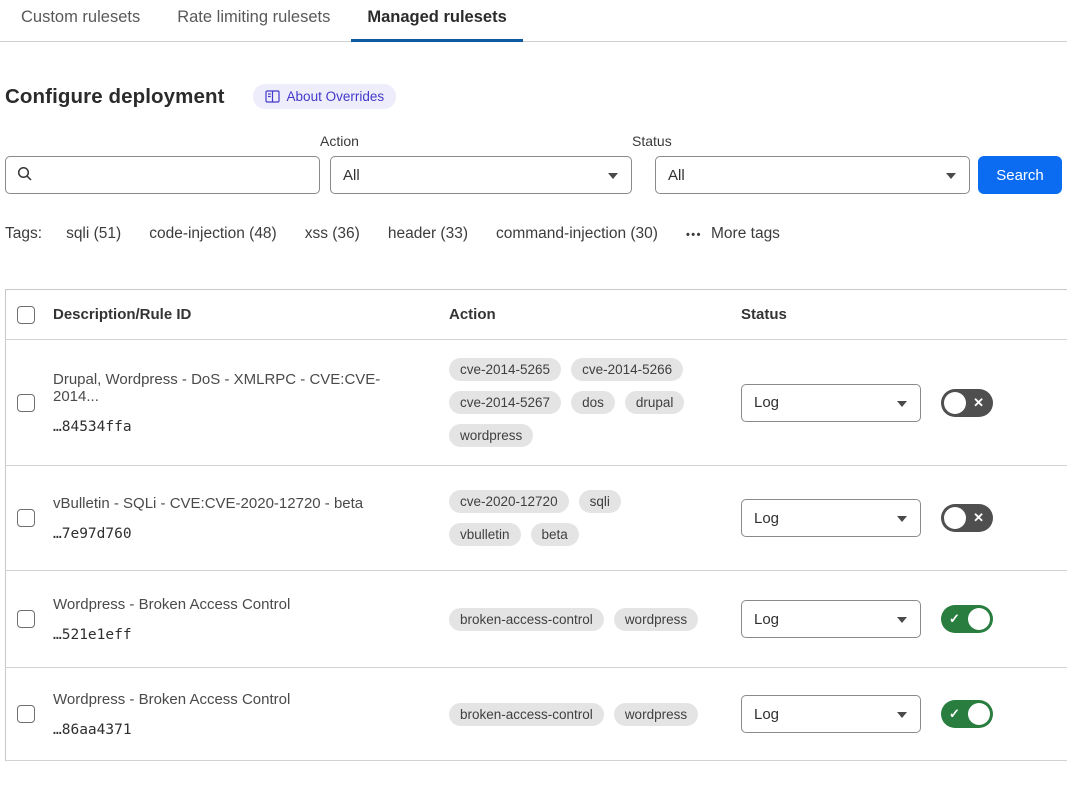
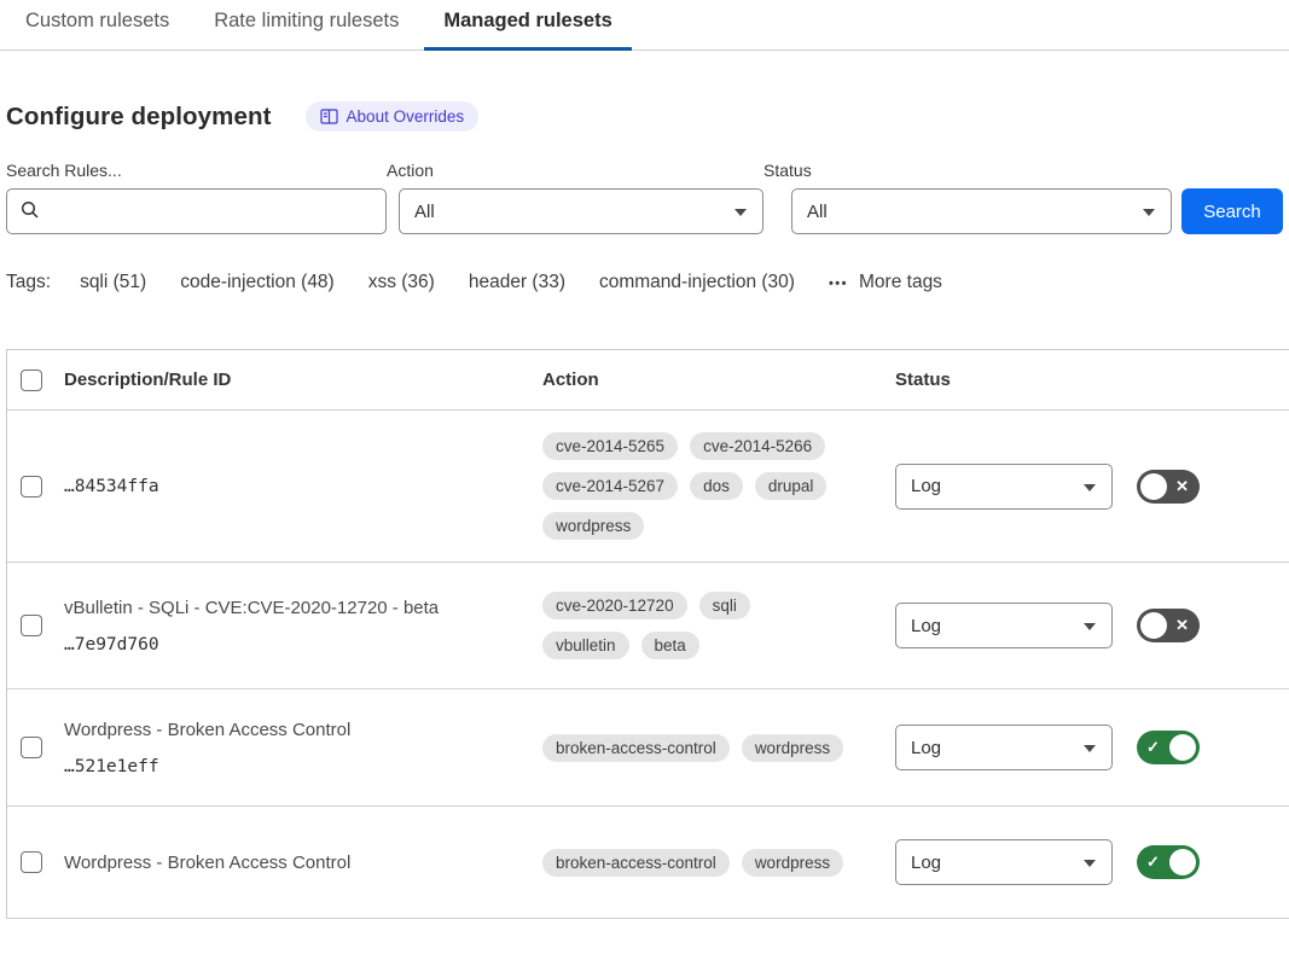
  Custom rulesets
  Rate limiting rulesets
  Managed rulesets
  Configure deployment
  About Overrides
+ Search Rules...
  Action
  All
  Status
  All
  Search
  Tags:
  sqli (51)
  code-injection (48)
  xss (36)
  header (33)
  command-injection (30)
  •••
  More tags
  Description/Rule ID
  Action
  Status
- Drupal, Wordpress - DoS - XMLRPC - CVE:CVE-2014...
  …84534ffa
  cve-2014-5265
  cve-2014-5266
  cve-2014-5267
  dos
  drupal
  wordpress
  Log
  ✕
  vBulletin - SQLi - CVE:CVE-2020-12720 - beta
  …7e97d760
  cve-2020-12720
  sqli
  vbulletin
  beta
  Log
  ✕
  Wordpress - Broken Access Control
  …521e1eff
  broken-access-control
  wordpress
  Log
  ✓
  Wordpress - Broken Access Control
- …86aa4371
  broken-access-control
  wordpress
  Log
  ✓
